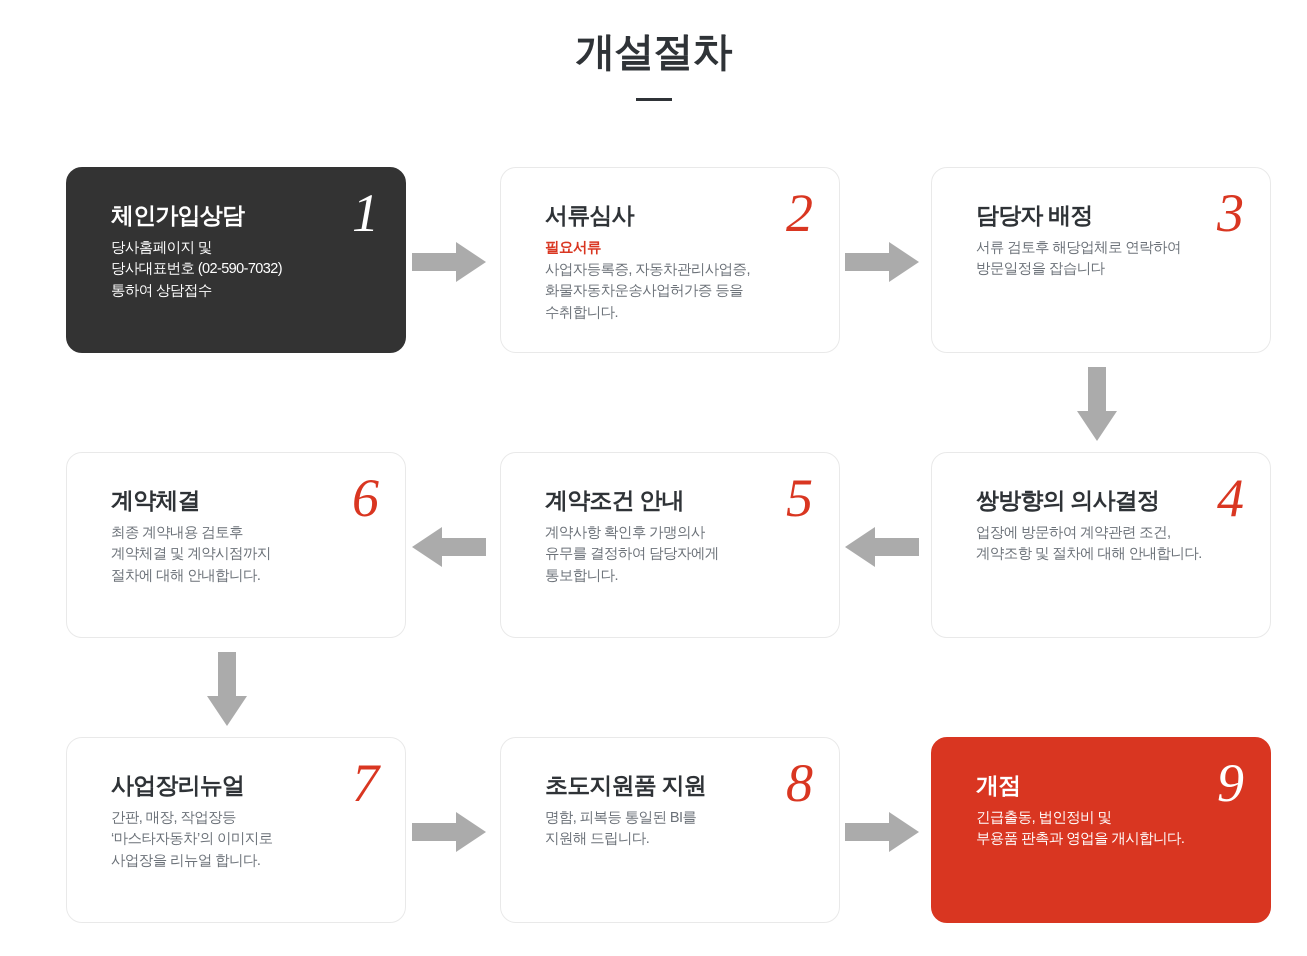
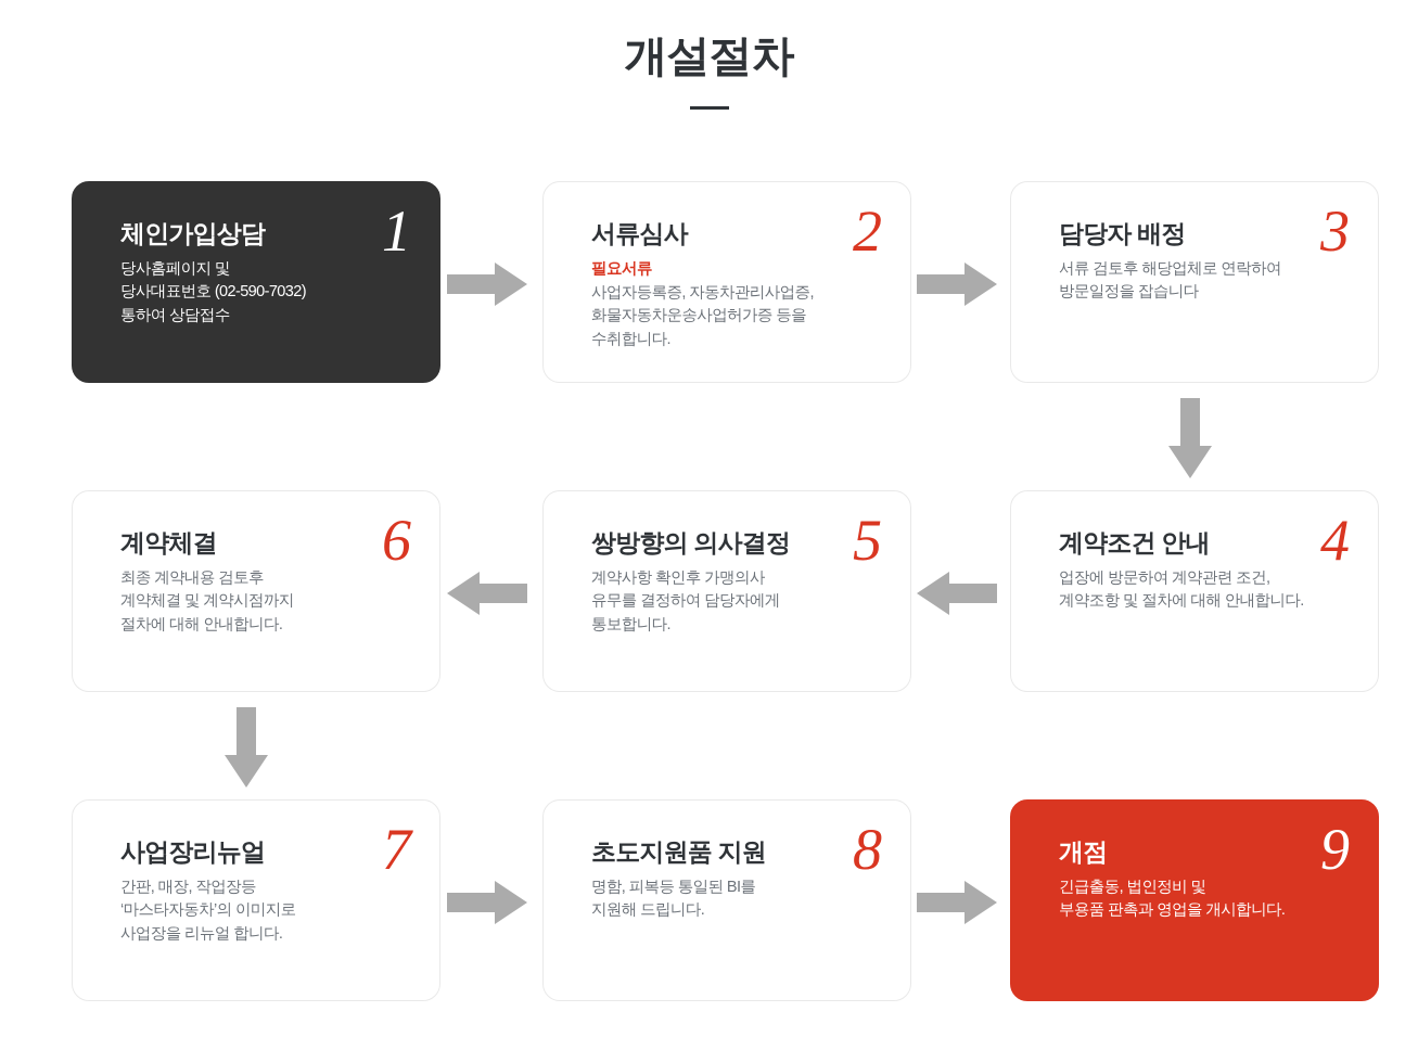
  개설절차
  1
  체인가입상담
  당사홈페이지 및
  당사대표번호 (02-590-7032)
  통하여 상담접수
  2
  서류심사
  필요서류
  사업자등록증, 자동차관리사업증,
  화물자동차운송사업허가증 등을
  수취합니다.
  3
  담당자 배정
  서류 검토후 해당업체로 연락하여
  방문일정을 잡습니다
  4
- 쌍방향의 의사결정
+ 계약조건 안내
  업장에 방문하여 계약관련 조건,
  계약조항 및 절차에 대해 안내합니다.
  5
- 계약조건 안내
+ 쌍방향의 의사결정
  계약사항 확인후 가맹의사
  유무를 결정하여 담당자에게
  통보합니다.
  6
  계약체결
  최종 계약내용 검토후
  계약체결 및 계약시점까지
  절차에 대해 안내합니다.
  7
  사업장리뉴얼
  간판, 매장, 작업장등
  ‘마스타자동차’의 이미지로
  사업장을 리뉴얼 합니다.
  8
  초도지원품 지원
  명함, 피복등 통일된 BI를
  지원해 드립니다.
  9
  개점
  긴급출동, 법인정비 및
  부용품 판촉과 영업을 개시합니다.
